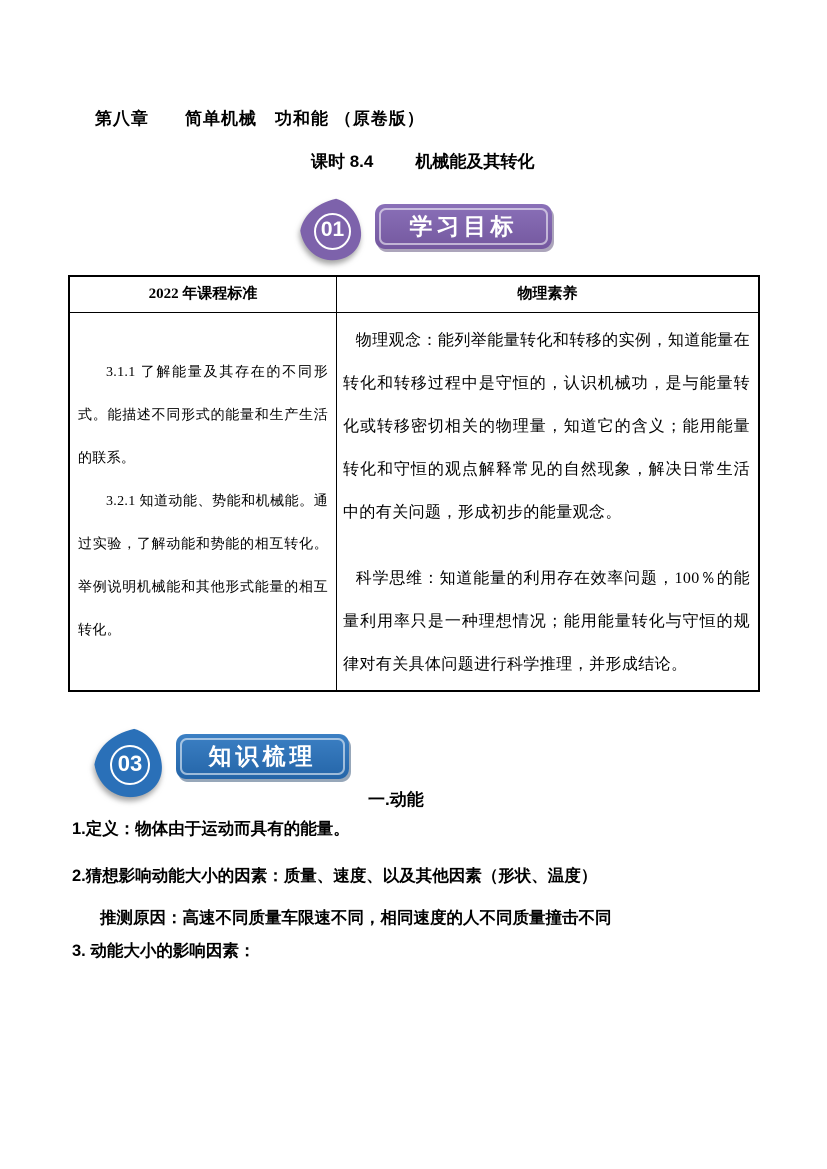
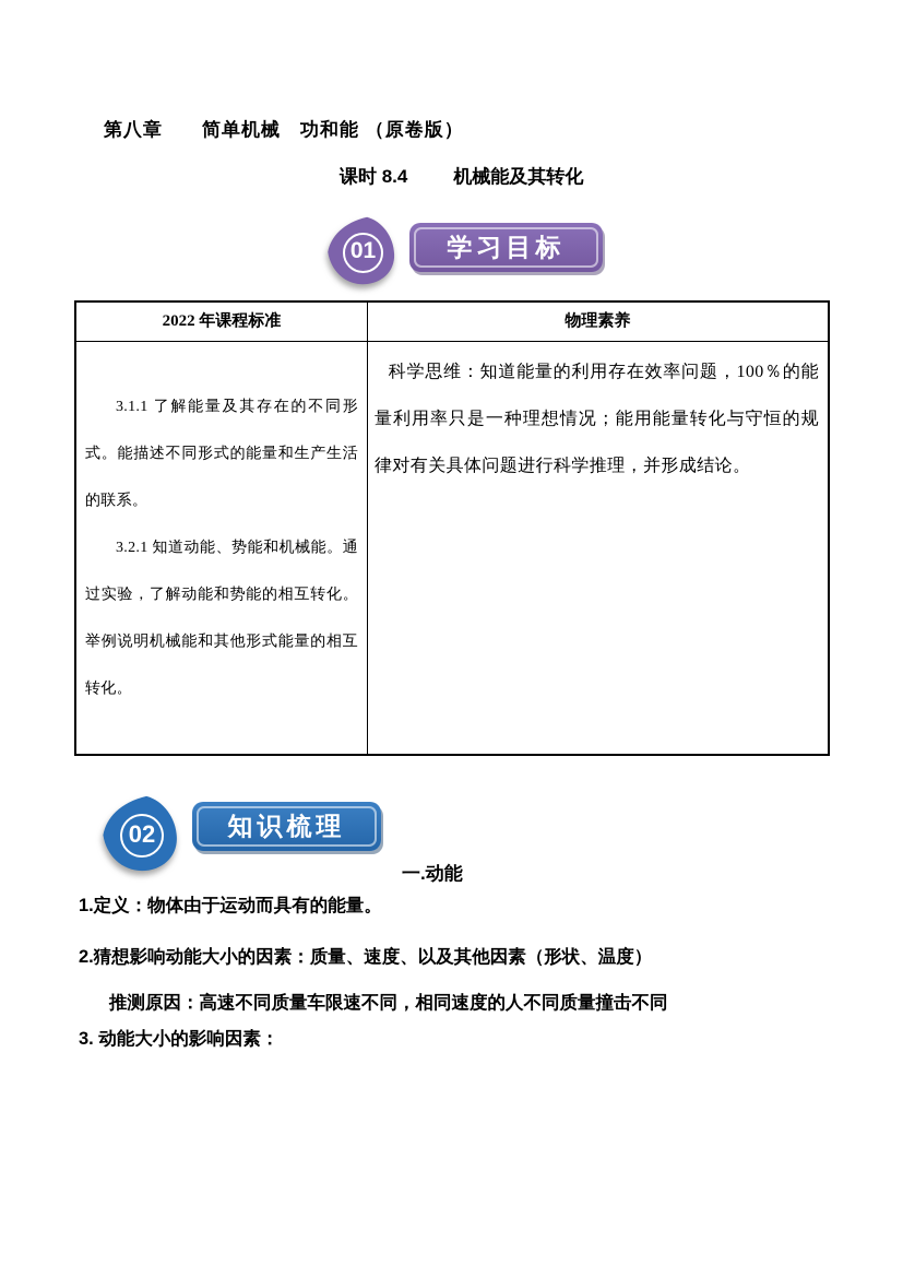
  第八章 简单机械 功和能 （原卷版）
  课时 8.4 机械能及其转化
  01
  学习目标
  2022 年课程标准
  物理素养
  3.1.1 了解能量及其存在的不同形式。能描述不同形式的能量和生产生活的联系。
  3.2.1 知道动能、势能和机械能。通过实验，了解动能和势能的相互转化。举例说明机械能和其他形式能量的相互转化。
- 物理观念：能列举能量转化和转移的实例，知道能量在转化和转移过程中是守恒的，认识机械功，是与能量转化或转移密切相关的物理量，知道它的含义；能用能量转化和守恒的观点解释常见的自然现象，解决日常生活中的有关问题，形成初步的能量观念。
  科学思维：知道能量的利用存在效率问题，100％的能量利用率只是一种理想情况；能用能量转化与守恒的规律对有关具体问题进行科学推理，并形成结论。
- 03
+ 02
  知识梳理
  一.动能
  1.定义：物体由于运动而具有的能量。
  2.猜想影响动能大小的因素：质量、速度、以及其他因素（形状、温度）
  推测原因：高速不同质量车限速不同，相同速度的人不同质量撞击不同
  3. 动能大小的影响因素：
